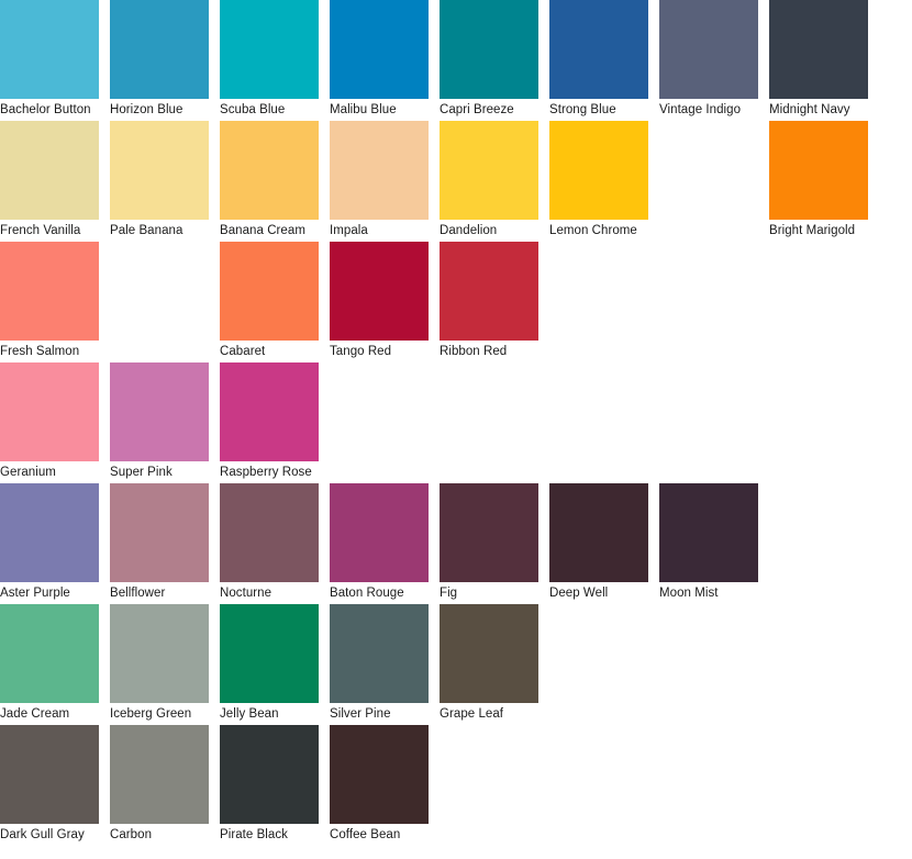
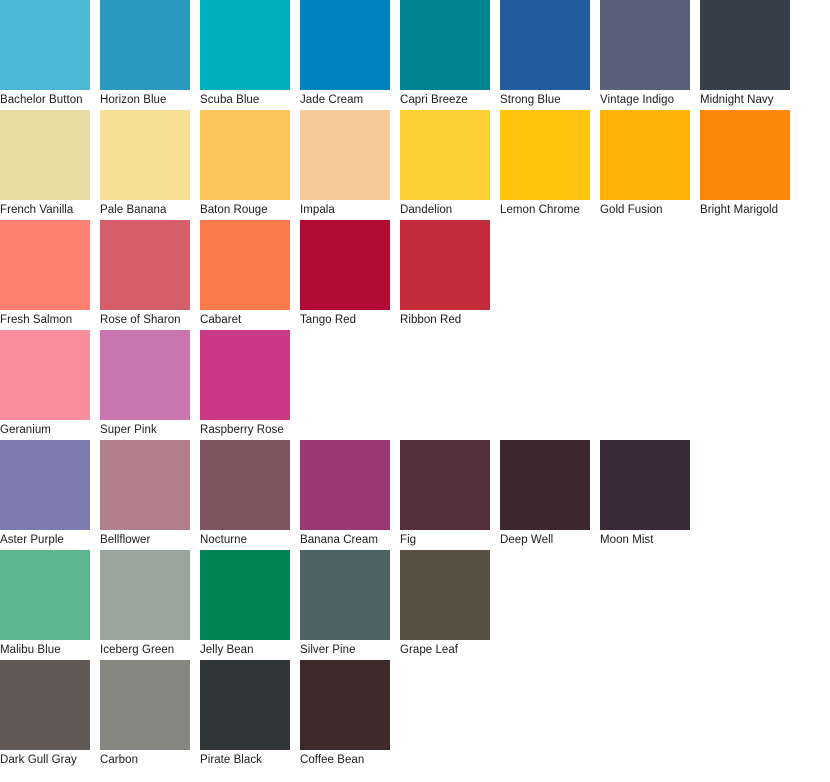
  Bachelor Button
  Horizon Blue
  Scuba Blue
- Malibu Blue
+ Jade Cream
  Capri Breeze
  Strong Blue
  Vintage Indigo
  Midnight Navy
  French Vanilla
  Pale Banana
- Banana Cream
+ Baton Rouge
  Impala
  Dandelion
  Lemon Chrome
+ Gold Fusion
  Bright Marigold
  Fresh Salmon
+ Rose of Sharon
  Cabaret
  Tango Red
  Ribbon Red
  Geranium
  Super Pink
  Raspberry Rose
  Aster Purple
  Bellflower
  Nocturne
- Baton Rouge
+ Banana Cream
  Fig
  Deep Well
  Moon Mist
- Jade Cream
+ Malibu Blue
  Iceberg Green
  Jelly Bean
  Silver Pine
  Grape Leaf
  Dark Gull Gray
  Carbon
  Pirate Black
  Coffee Bean
